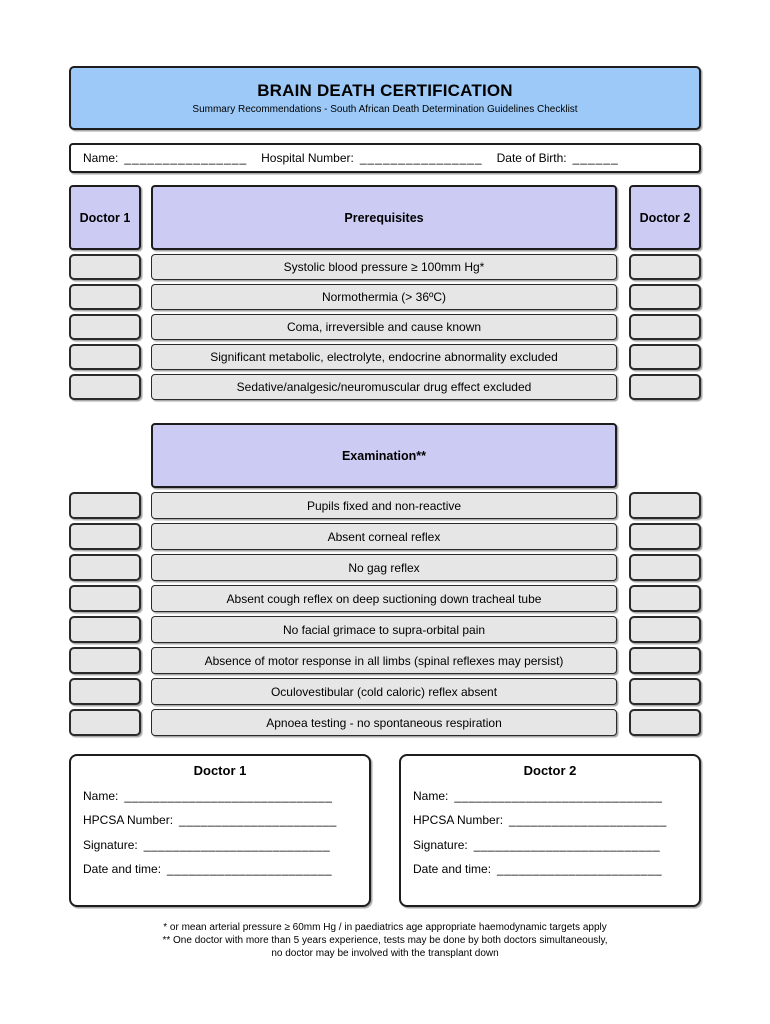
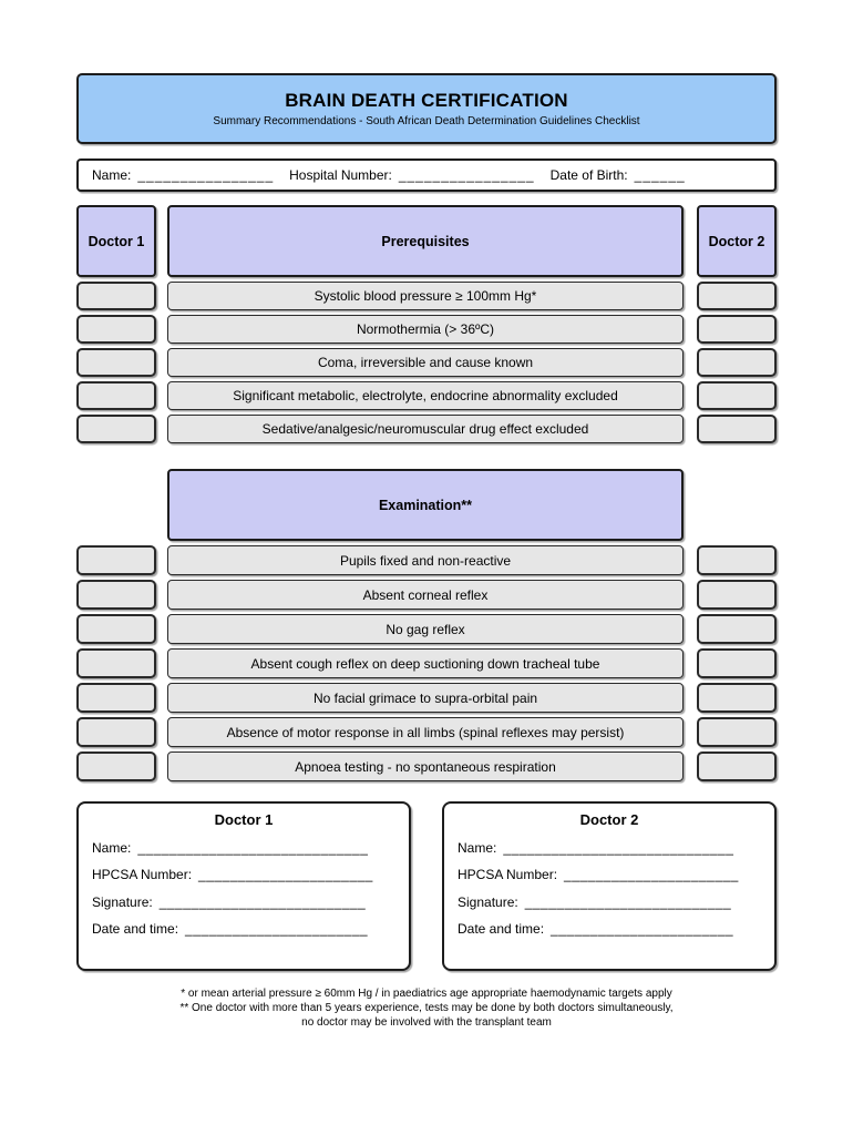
  BRAIN DEATH CERTIFICATION
  Summary Recommendations - South African Death Determination Guidelines Checklist
  Name:
  ________________
  Hospital Number:
  ________________
  Date of Birth:
  ______
  Doctor 1
  Prerequisites
  Doctor 2
  Systolic blood pressure ≥ 100mm Hg*
  Normothermia (> 36ºC)
  Coma, irreversible and cause known
  Significant metabolic, electrolyte, endocrine abnormality excluded
  Sedative/analgesic/neuromuscular drug effect excluded
  Examination**
  Pupils fixed and non-reactive
  Absent corneal reflex
  No gag reflex
  Absent cough reflex on deep suctioning down tracheal tube
  No facial grimace to supra-orbital pain
  Absence of motor response in all limbs (spinal reflexes may persist)
- Oculovestibular (cold caloric) reflex absent
  Apnoea testing - no spontaneous respiration
  Doctor 1
  Name:
  _____________________________
  HPCSA Number:
  ______________________
  Signature:
  __________________________
  Date and time:
  _______________________
  Doctor 2
  Name:
  _____________________________
  HPCSA Number:
  ______________________
  Signature:
  __________________________
  Date and time:
  _______________________
  * or mean arterial pressure ≥ 60mm Hg / in paediatrics age appropriate haemodynamic targets apply
  ** One doctor with more than 5 years experience, tests may be done by both doctors simultaneously,
- no doctor may be involved with the transplant down
+ no doctor may be involved with the transplant team
